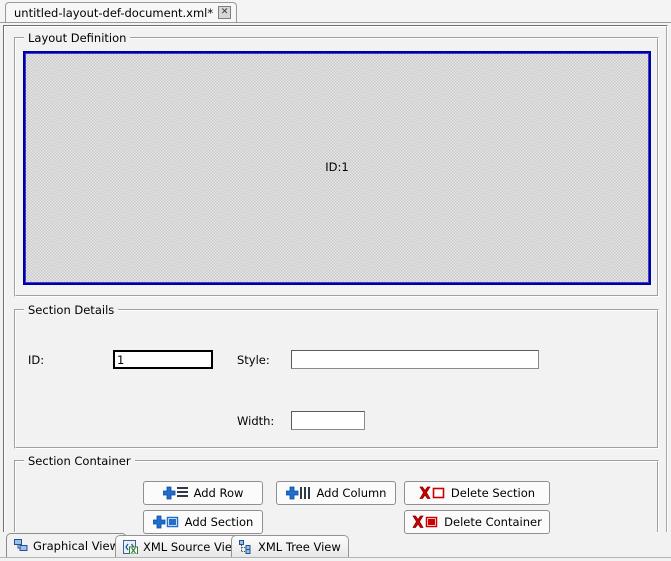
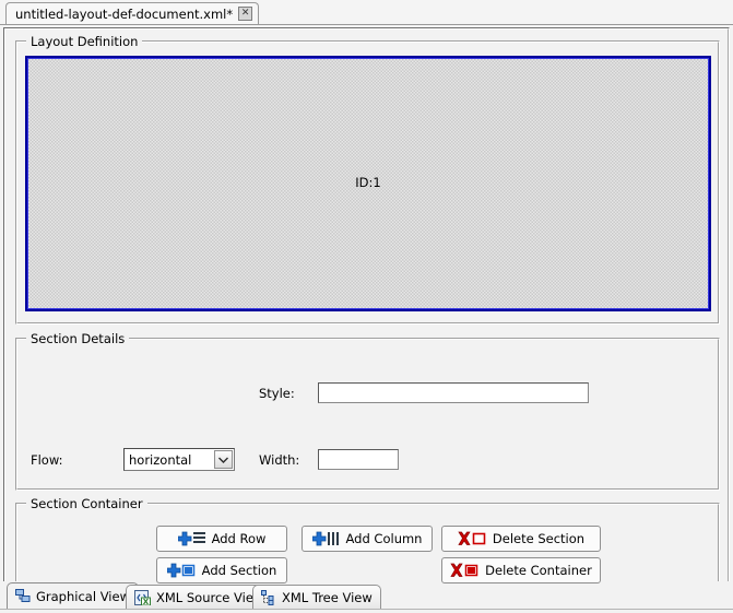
  untitled-layout-def-document.xml*
  ✕
  Layout Definition
  ID:1
  Section Details
- ID:
- 1
  Style:
+ Flow:
+ horizontal
  Width:
  Section Container
  Add Row
  Add Column
  Delete Section
  Add Section
  Delete Container
  Graphical Vie
  X
  XML Source Vie
  XML Tree View
